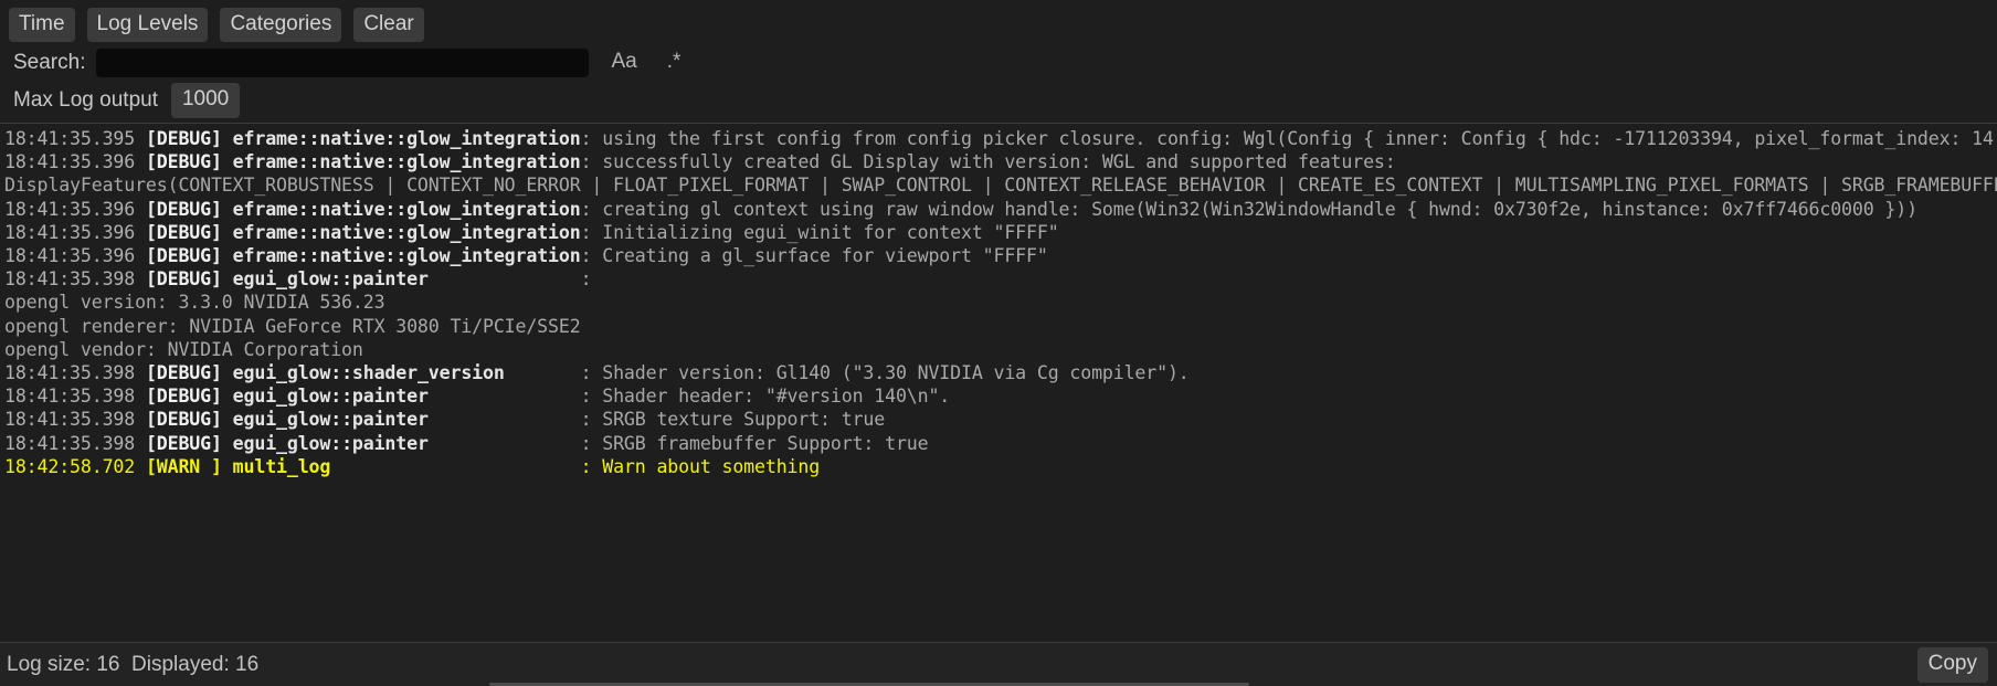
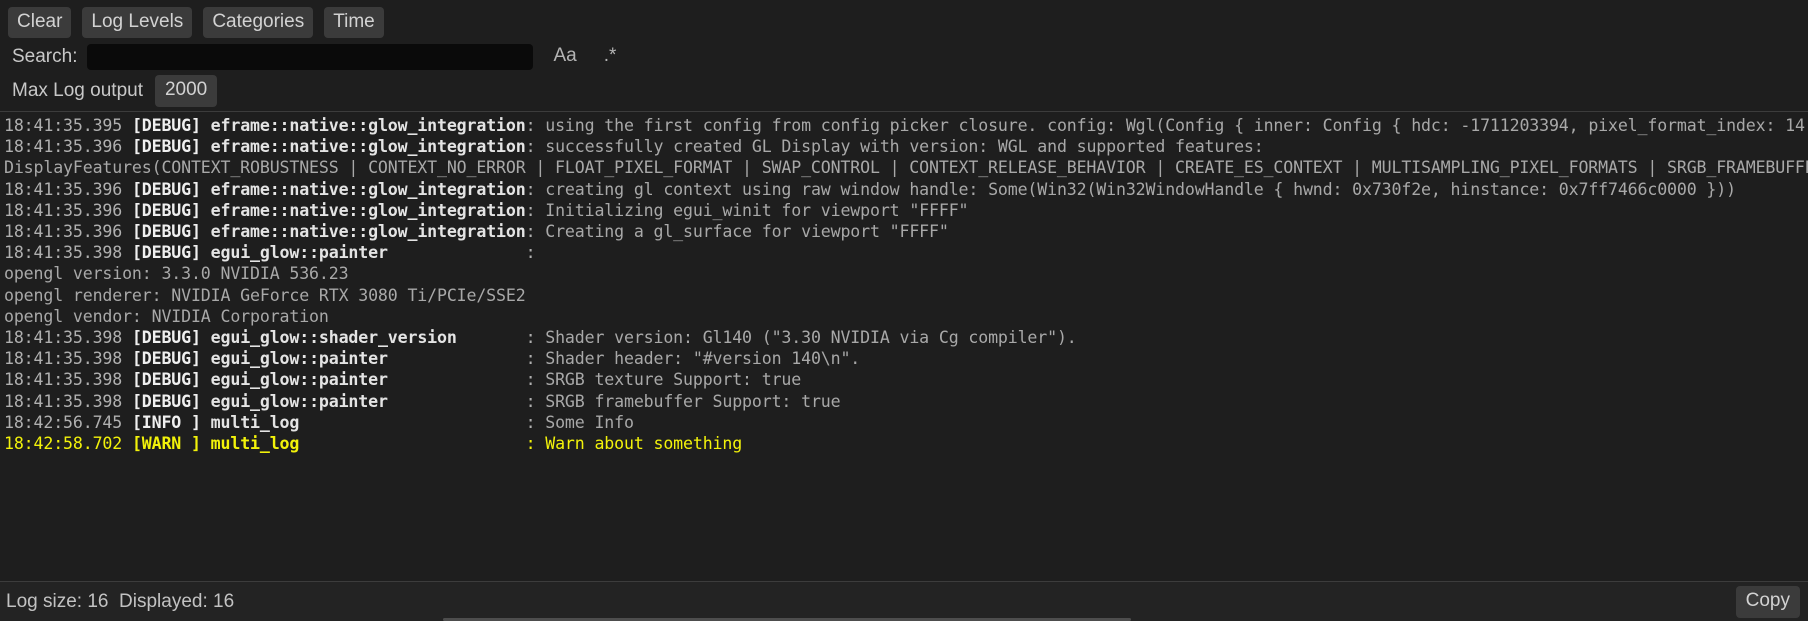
- Time
+ Clear
  Log Levels
  Categories
- Clear
+ Time
  Search:
  Aa
  .*
  Max Log output
- 1000
+ 2000
  18:41:35.395 [DEBUG] eframe::native::glow_integration: using the first config from config picker closure. config: Wgl(Config { inner: Config { hdc: -1711203394, pixel_format_index: 14
  18:41:35.396 [DEBUG] eframe::native::glow_integration: successfully created GL Display with version: WGL and supported features:
  DisplayFeatures(CONTEXT_ROBUSTNESS | CONTEXT_NO_ERROR | FLOAT_PIXEL_FORMAT | SWAP_CONTROL | CONTEXT_RELEASE_BEHAVIOR | CREATE_ES_CONTEXT | MULTISAMPLING_PIXEL_FORMATS | SRGB_FRAMEBUFF
  18:41:35.396 [DEBUG] eframe::native::glow_integration: creating gl context using raw window handle: Some(Win32(Win32WindowHandle { hwnd: 0x730f2e, hinstance: 0x7ff7466c0000 }))
- 18:41:35.396 [DEBUG] eframe::native::glow_integration: Initializing egui_winit for context "FFFF"
+ 18:41:35.396 [DEBUG] eframe::native::glow_integration: Initializing egui_winit for viewport "FFFF"
  18:41:35.396 [DEBUG] eframe::native::glow_integration: Creating a gl_surface for viewport "FFFF"
  18:41:35.398 [DEBUG] egui_glow::painter :
  opengl version: 3.3.0 NVIDIA 536.23
  opengl renderer: NVIDIA GeForce RTX 3080 Ti/PCIe/SSE2
  opengl vendor: NVIDIA Corporation
  18:41:35.398 [DEBUG] egui_glow::shader_version : Shader version: Gl140 ("3.30 NVIDIA via Cg compiler").
  18:41:35.398 [DEBUG] egui_glow::painter : Shader header: "#version 140\n".
  18:41:35.398 [DEBUG] egui_glow::painter : SRGB texture Support: true
  18:41:35.398 [DEBUG] egui_glow::painter : SRGB framebuffer Support: true
+ 18:42:56.745 [INFO ] multi_log : Some Info
  18:42:58.702 [WARN ] multi_log : Warn about something
  Log size: 16 Displayed: 16
  Copy
